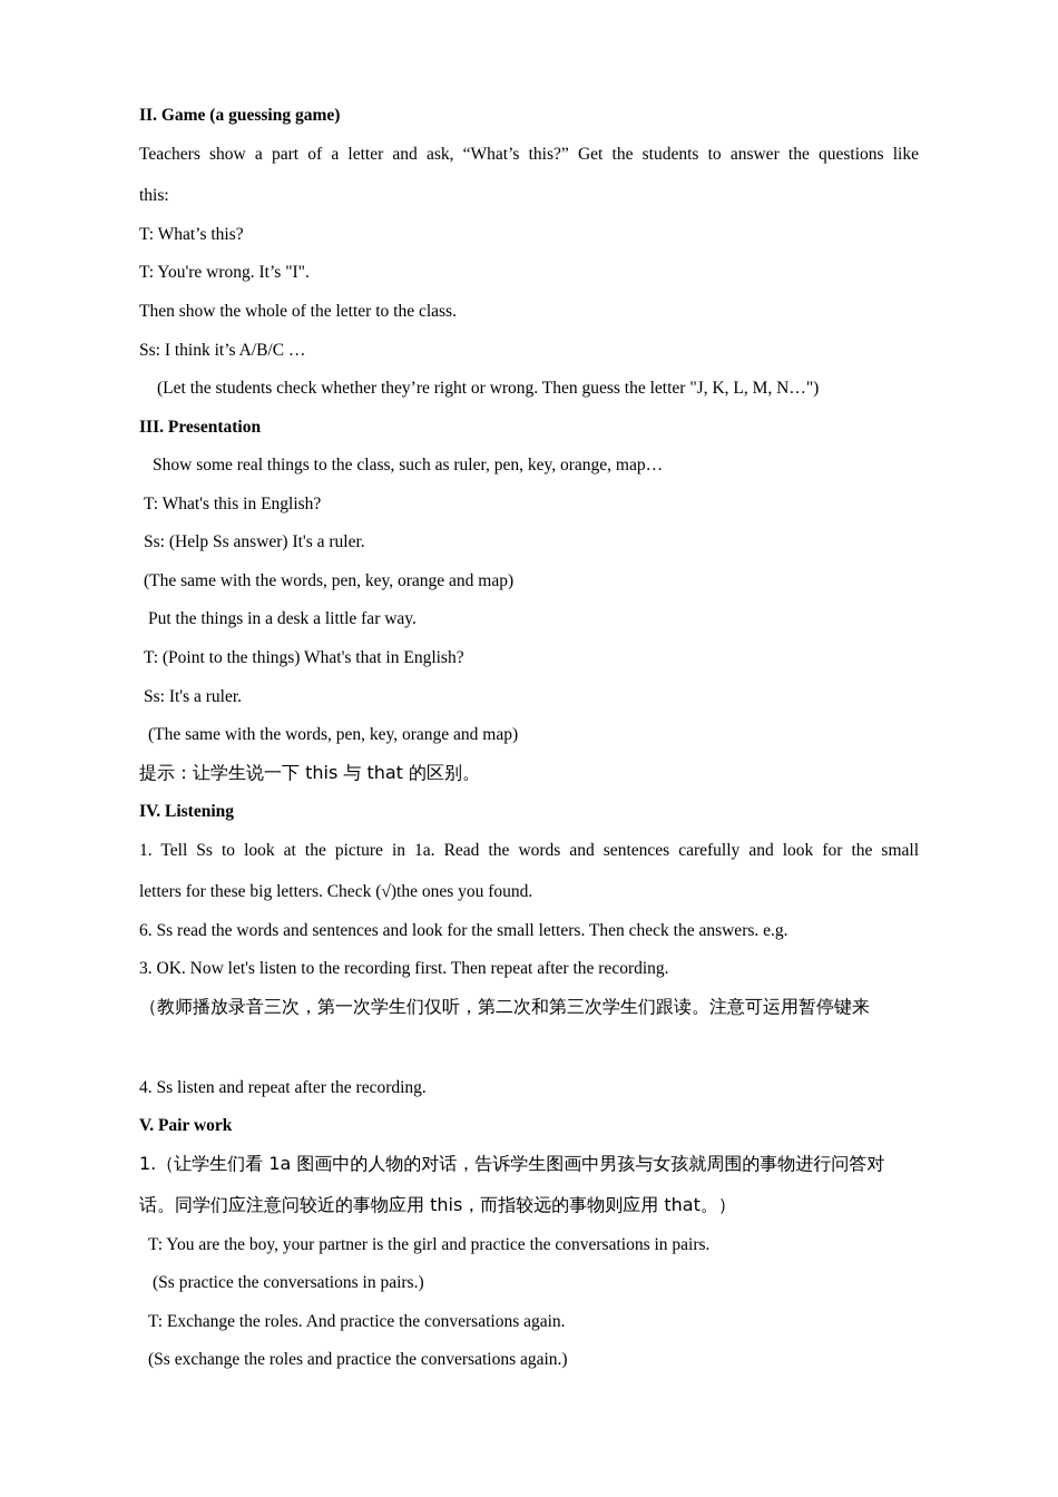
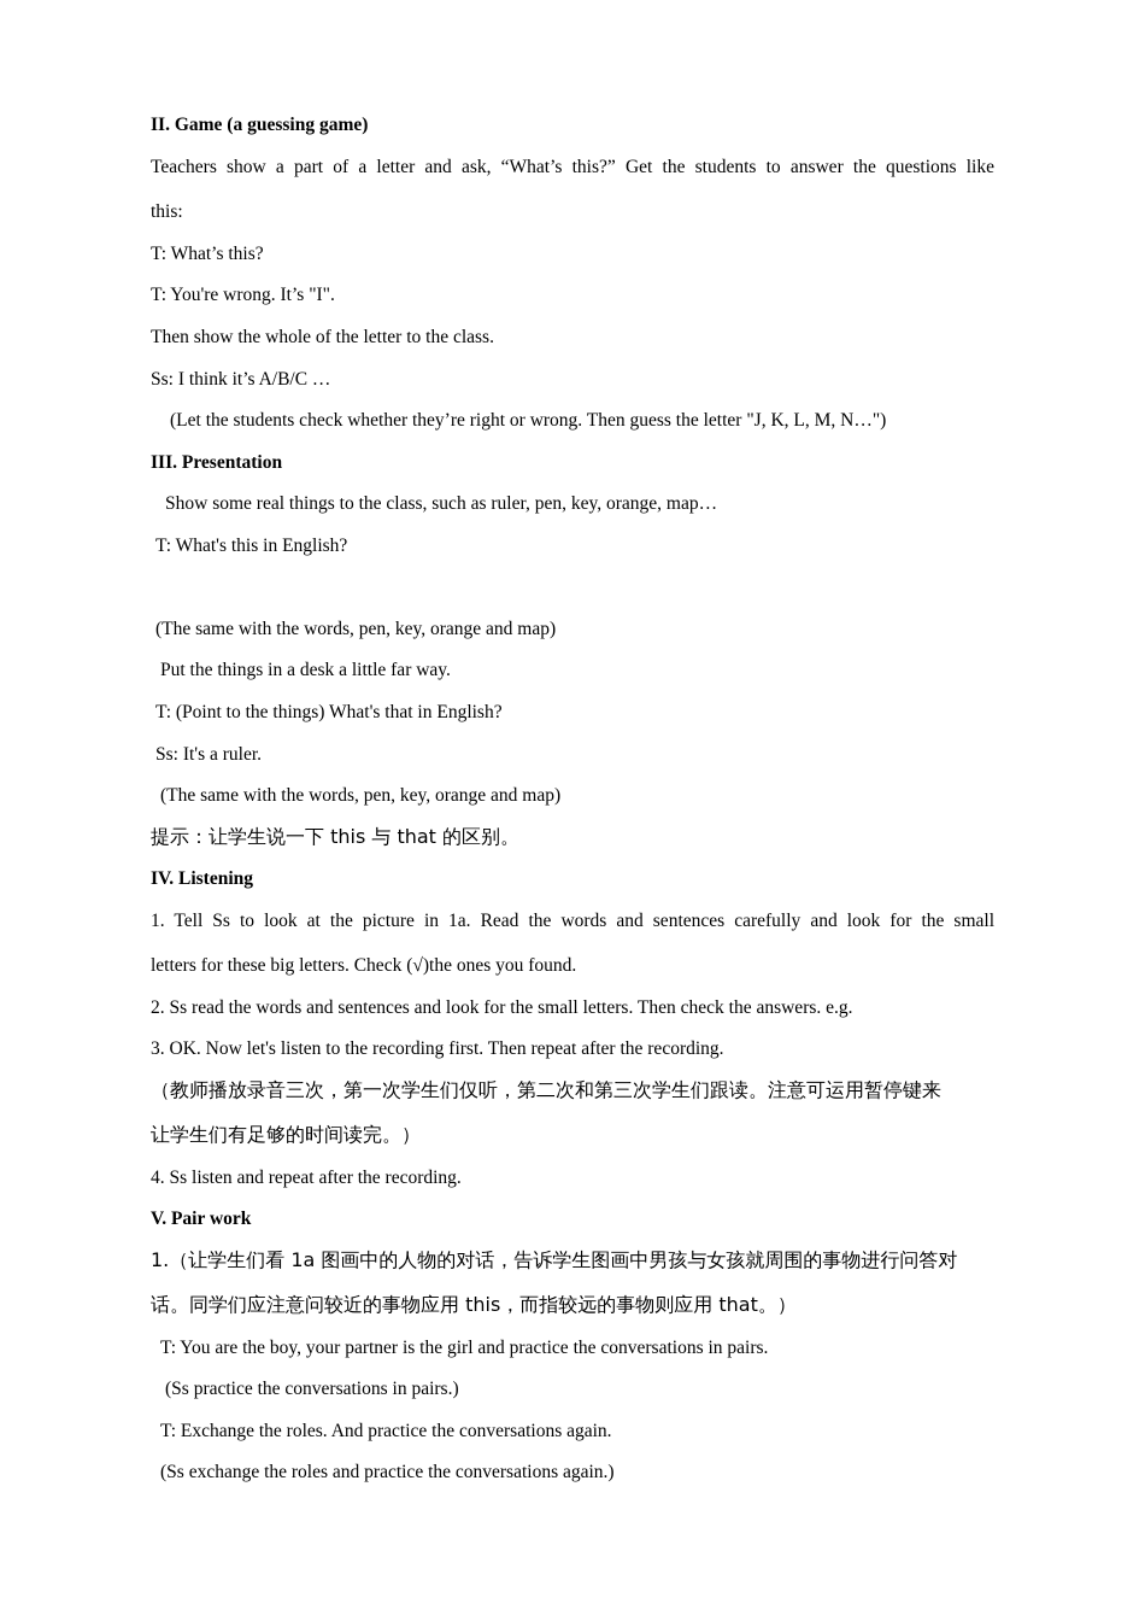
  II. Game (a guessing game)
  Teachers show a part of a letter and ask, “What’s this?” Get the students to answer the questions like
  this:
  T: What’s this?
  T: You're wrong. It’s "I".
  Then show the whole of the letter to the class.
  Ss: I think it’s A/B/C …
  (Let the students check whether they’re right or wrong. Then guess the letter "J, K, L, M, N…")
  III. Presentation
  Show some real things to the class, such as ruler, pen, key, orange, map…
  T: What's this in English?
- Ss: (Help Ss answer) It's a ruler.
  (The same with the words, pen, key, orange and map)
  Put the things in a desk a little far way.
  T: (Point to the things) What's that in English?
  Ss: It's a ruler.
  (The same with the words, pen, key, orange and map)
  提示：让学生说一下 this 与 that 的区别。
  IV. Listening
  1. Tell Ss to look at the picture in 1a. Read the words and sentences carefully and look for the small
  letters for these big letters. Check (√)the ones you found.
- 6. Ss read the words and sentences and look for the small letters. Then check the answers. e.g.
+ 2. Ss read the words and sentences and look for the small letters. Then check the answers. e.g.
  3. OK. Now let's listen to the recording first. Then repeat after the recording.
  （教师播放录音三次，第一次学生们仅听，第二次和第三次学生们跟读。注意可运用暂停键来
+ 让学生们有足够的时间读完。）
  4. Ss listen and repeat after the recording.
  V. Pair work
  1.（让学生们看 1a 图画中的人物的对话，告诉学生图画中男孩与女孩就周围的事物进行问答对
  话。同学们应注意问较近的事物应用 this，而指较远的事物则应用 that。）
  T: You are the boy, your partner is the girl and practice the conversations in pairs.
  (Ss practice the conversations in pairs.)
  T: Exchange the roles. And practice the conversations again.
  (Ss exchange the roles and practice the conversations again.)
